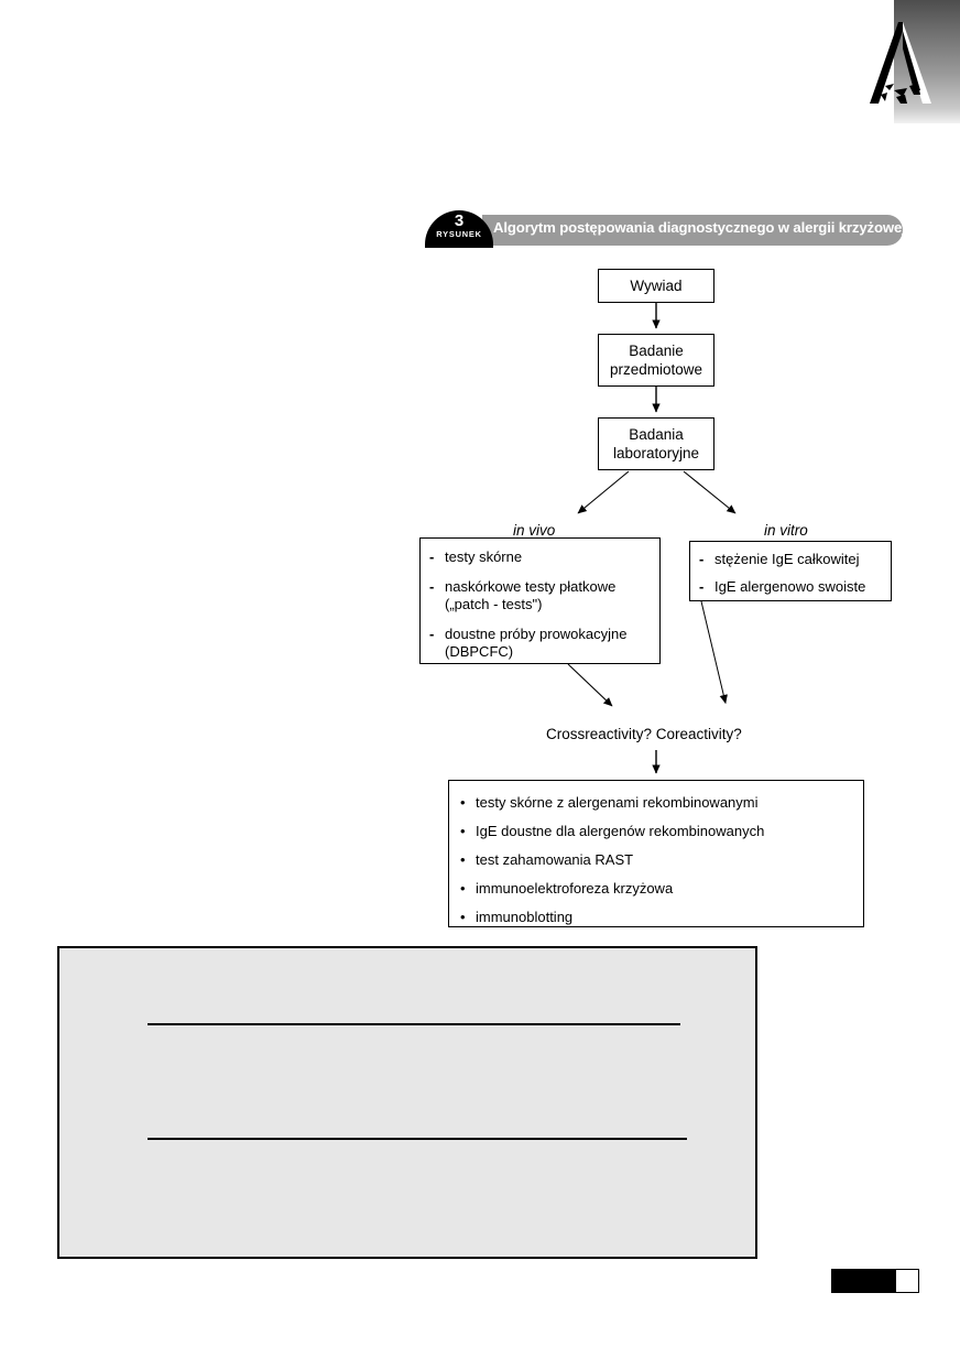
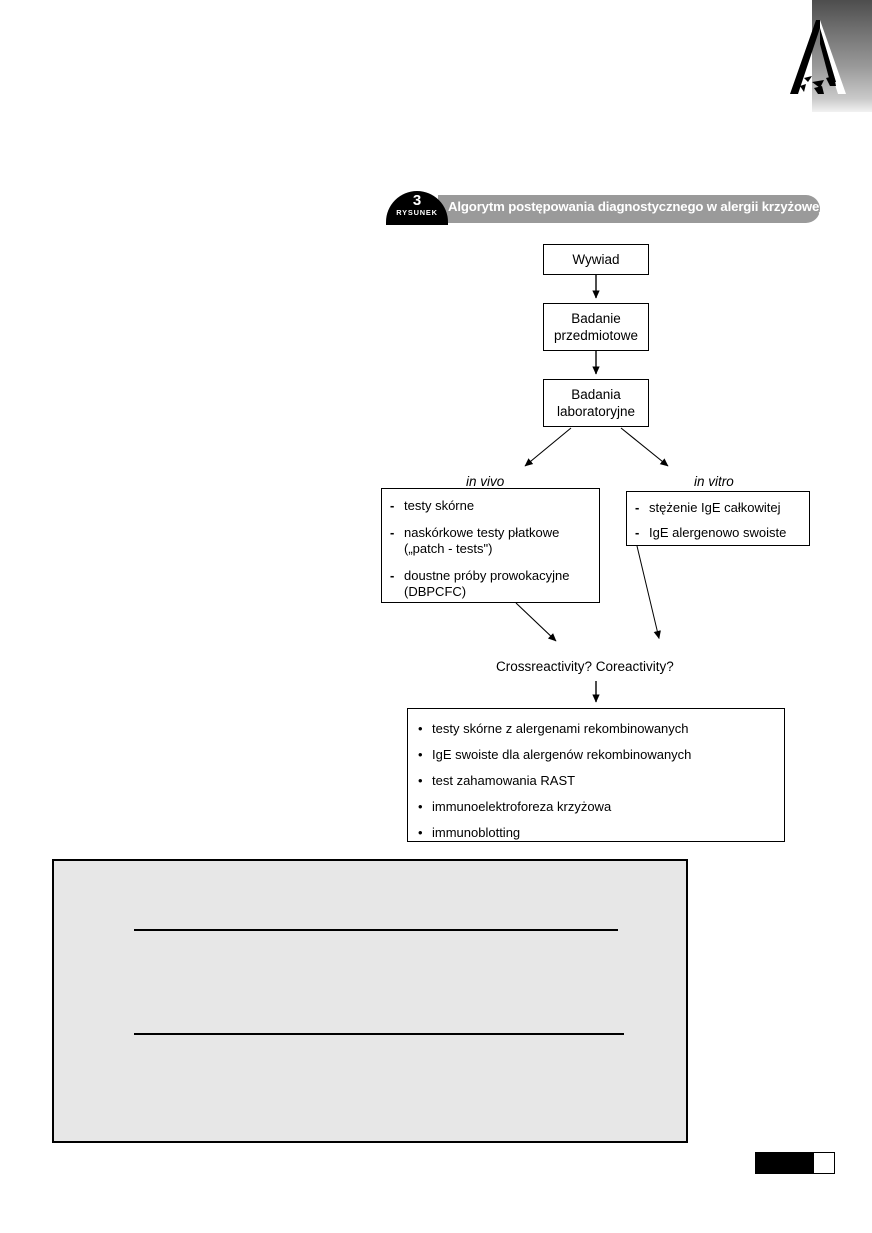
  Algorytm postępowania diagnostycznego w alergii krzyżowe
  3
  RYSUNEK
  Wywiad
  Badanie
  przedmiotowe
  Badania
  laboratoryjne
  in vivo
  in vitro
  -
  testy skórne
  -
  naskórkowe testy płatkowe
  („patch - tests")
  -
  doustne próby prowokacyjne
  (DBPCFC)
  -
  stężenie IgE całkowitej
  -
  IgE alergenowo swoiste
  Crossreactivity? Coreactivity?
  •
- testy skórne z alergenami rekombinowanymi
+ testy skórne z alergenami rekombinowanych
  •
- IgE doustne dla alergenów rekombinowanych
+ IgE swoiste dla alergenów rekombinowanych
  •
  test zahamowania RAST
  •
  immunoelektroforeza krzyżowa
  •
  immunoblotting
